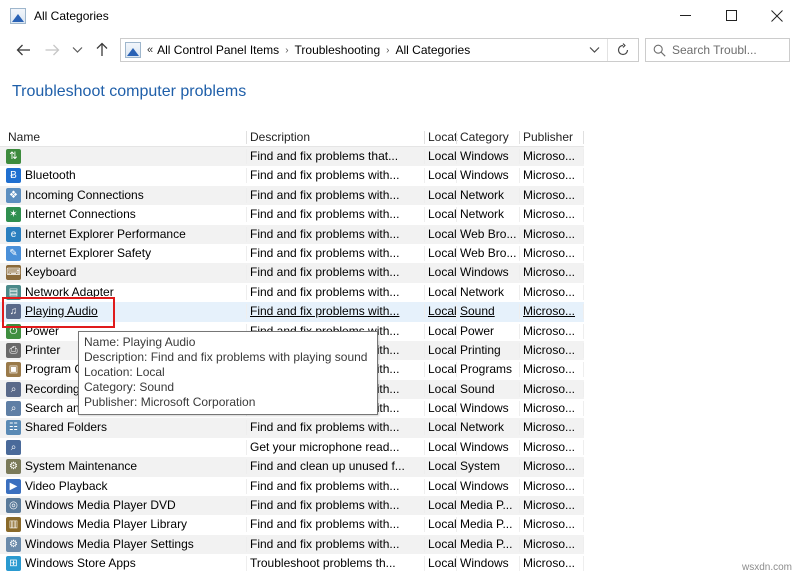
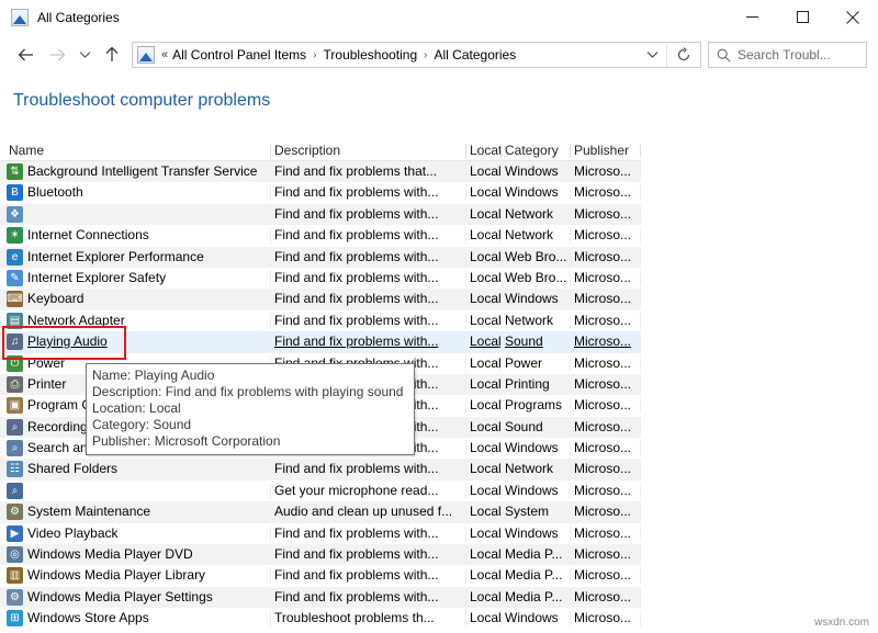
  All Categories
  «
  All Control Panel Items
  ›
  Troubleshooting
  ›
  All Categories
  Search Troubl...
  Troubleshoot computer problems
  Name
  Description
  Category
  Publisher
  ⇅
+ Background Intelligent Transfer Service
  Find and fix problems that...
  Loca
  Windows
  Microso...
  Ƀ
  Bluetooth
  Find and fix problems with...
  Loca
  Windows
  Microso...
  ❖
- Incoming Connections
  Find and fix problems with...
  Loca
  Network
  Microso...
  ✶
  Internet Connections
  Find and fix problems with...
  Loca
  Network
  Microso...
  e
  Internet Explorer Performance
  Find and fix problems with...
  Loca
  Web Bro...
  Microso...
  ✎
  Internet Explorer Safety
  Find and fix problems with...
  Loca
  Web Bro...
  Microso...
  ⌨
  Keyboard
  Find and fix problems with...
  Loca
  Windows
  Microso...
  ▤
  Network Adapter
  Find and fix problems with...
  Loca
  Network
  Microso...
  ♫
  Playing Audio
  Find and fix problems with...
  Loca
  Sound
  Microso...
  ⏻
  Power
  Loca
  Power
  Microso...
  ⎙
  Printer
  Loca
  Printing
  Microso...
  ▣
  Loca
  Programs
  Microso...
  ⌕
  Loca
  Sound
  Microso...
  ⌕
  Loca
  Windows
  Microso...
  ☷
  Shared Folders
  Find and fix problems with...
  Loca
  Network
  Microso...
  ⌕
  Get your microphone read...
  Loca
  Windows
  Microso...
  ⚙
  System Maintenance
- Find and clean up unused f...
+ Audio and clean up unused f...
  Loca
  System
  Microso...
  ▶
  Video Playback
  Find and fix problems with...
  Loca
  Windows
  Microso...
  ◎
  Windows Media Player DVD
  Find and fix problems with...
  Loca
  Media P...
  Microso...
  ▥
  Windows Media Player Library
  Find and fix problems with...
  Loca
  Media P...
  Microso...
  ⚙
  Windows Media Player Settings
  Find and fix problems with...
  Loca
  Media P...
  Microso...
  ⊞
  Windows Store Apps
  Troubleshoot problems th...
  Loca
  Windows
  Microso...
  Name: Playing Audio
  Description: Find and fix problems with playing sound
  Location: Local
  Category: Sound
  Publisher: Microsoft Corporation
  wsxdn.com
